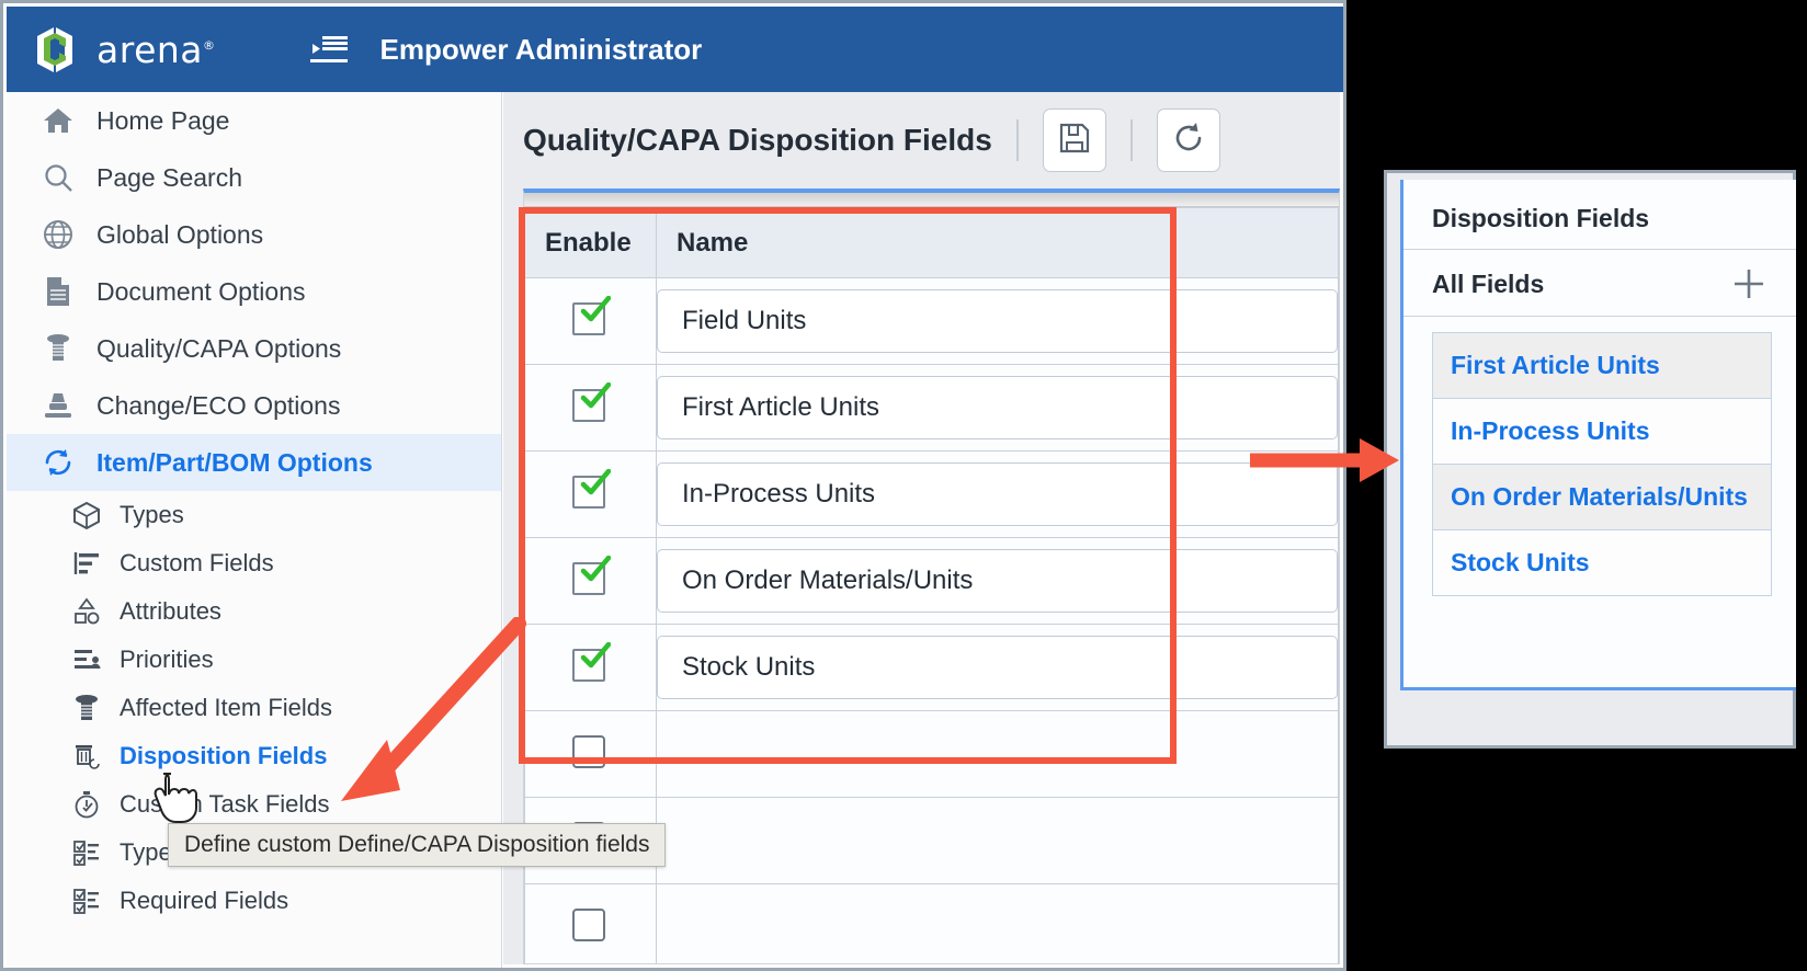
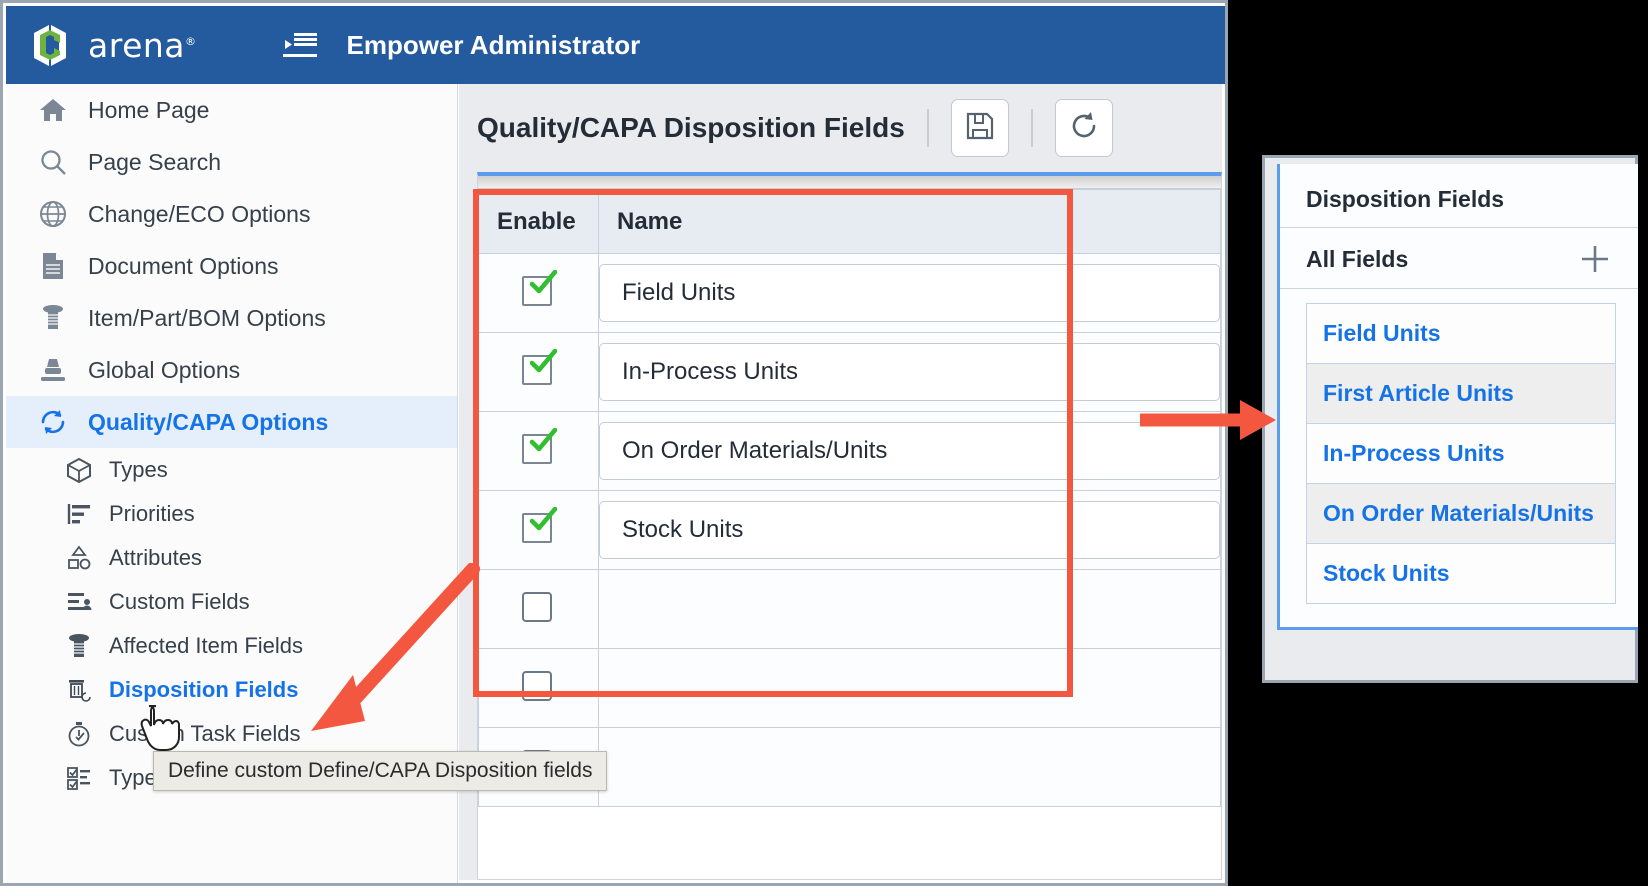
  arena®
  Empower Administrator
  Home Page
  Page Search
- Global Options
+ Change/ECO Options
  Document Options
- Quality/CAPA Options
+ Item/Part/BOM Options
- Change/ECO Options
+ Global Options
- Item/Part/BOM Options
+ Quality/CAPA Options
  Types
- Custom Fields
+ Priorities
  Attributes
- Priorities
+ Custom Fields
  Affected Item Fields
  Disposition Fields
  Cus Task Fields
- Required Fields
  Quality/CAPA Disposition Fields
  Enable	Name
  	Field Units
- 	First Article Units
  	In-Process Units
  	On Order Materials/Units
  	Stock Units
  Define custom Define/CAPA Disposition fields
  Disposition Fields
  All Fields
+ Field Units
  First Article Units
  In-Process Units
  On Order Materials/Units
  Stock Units
